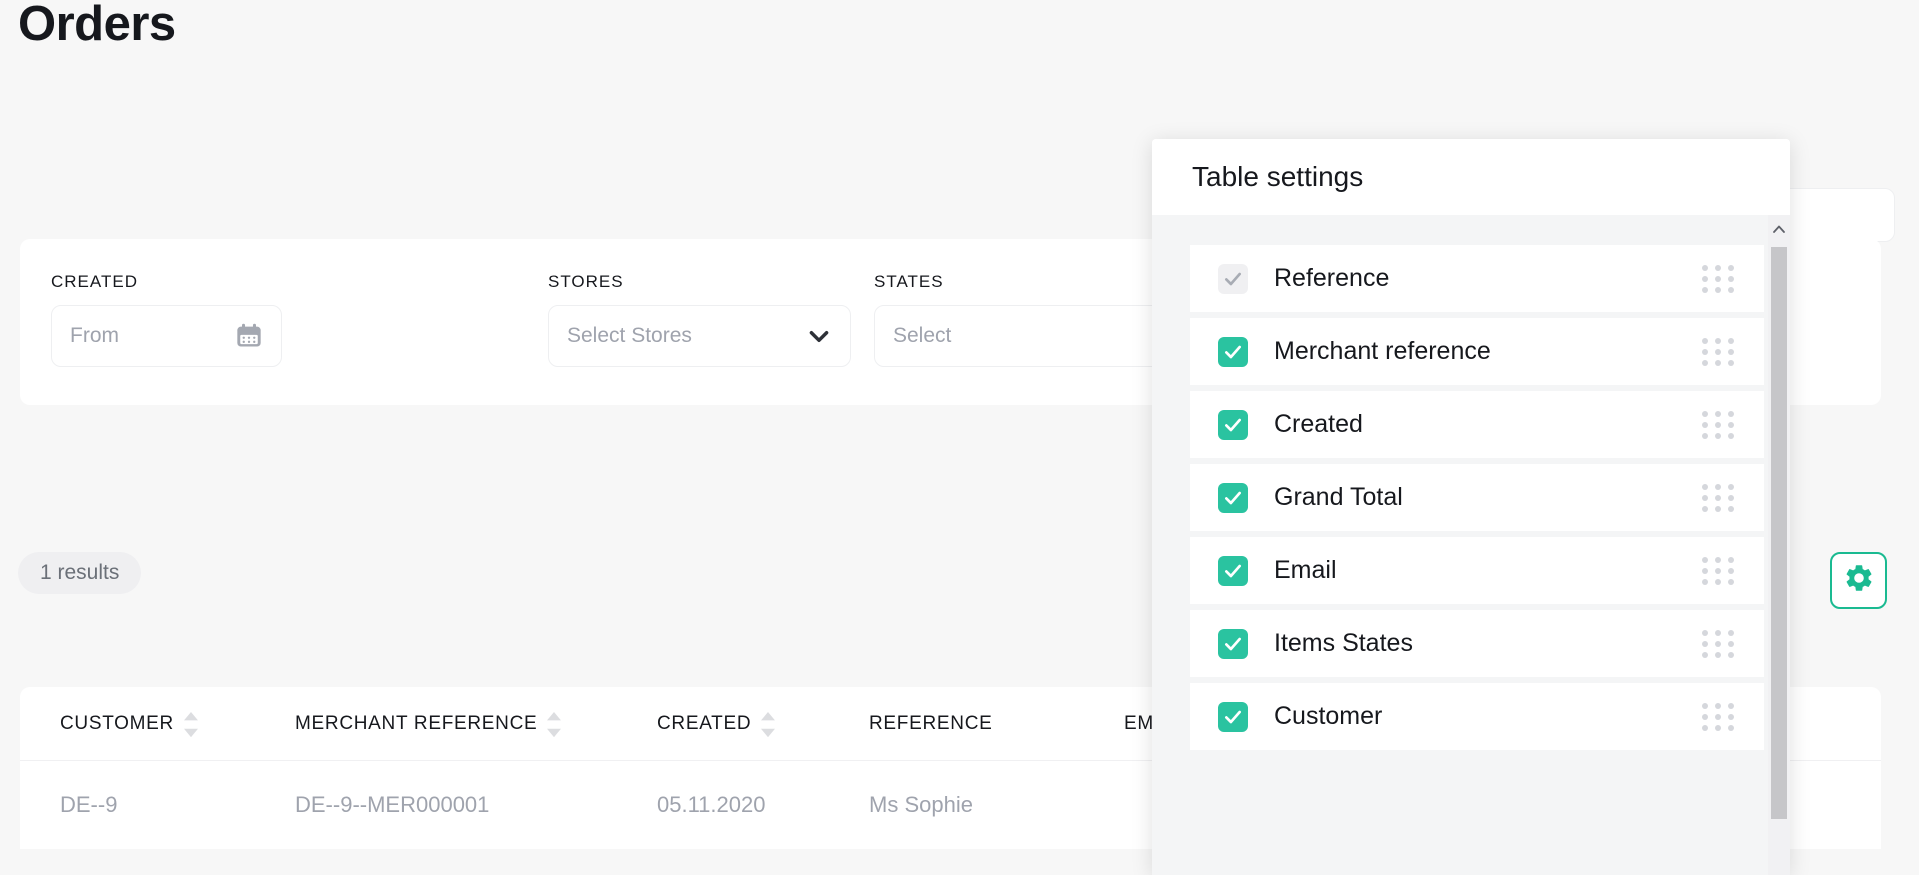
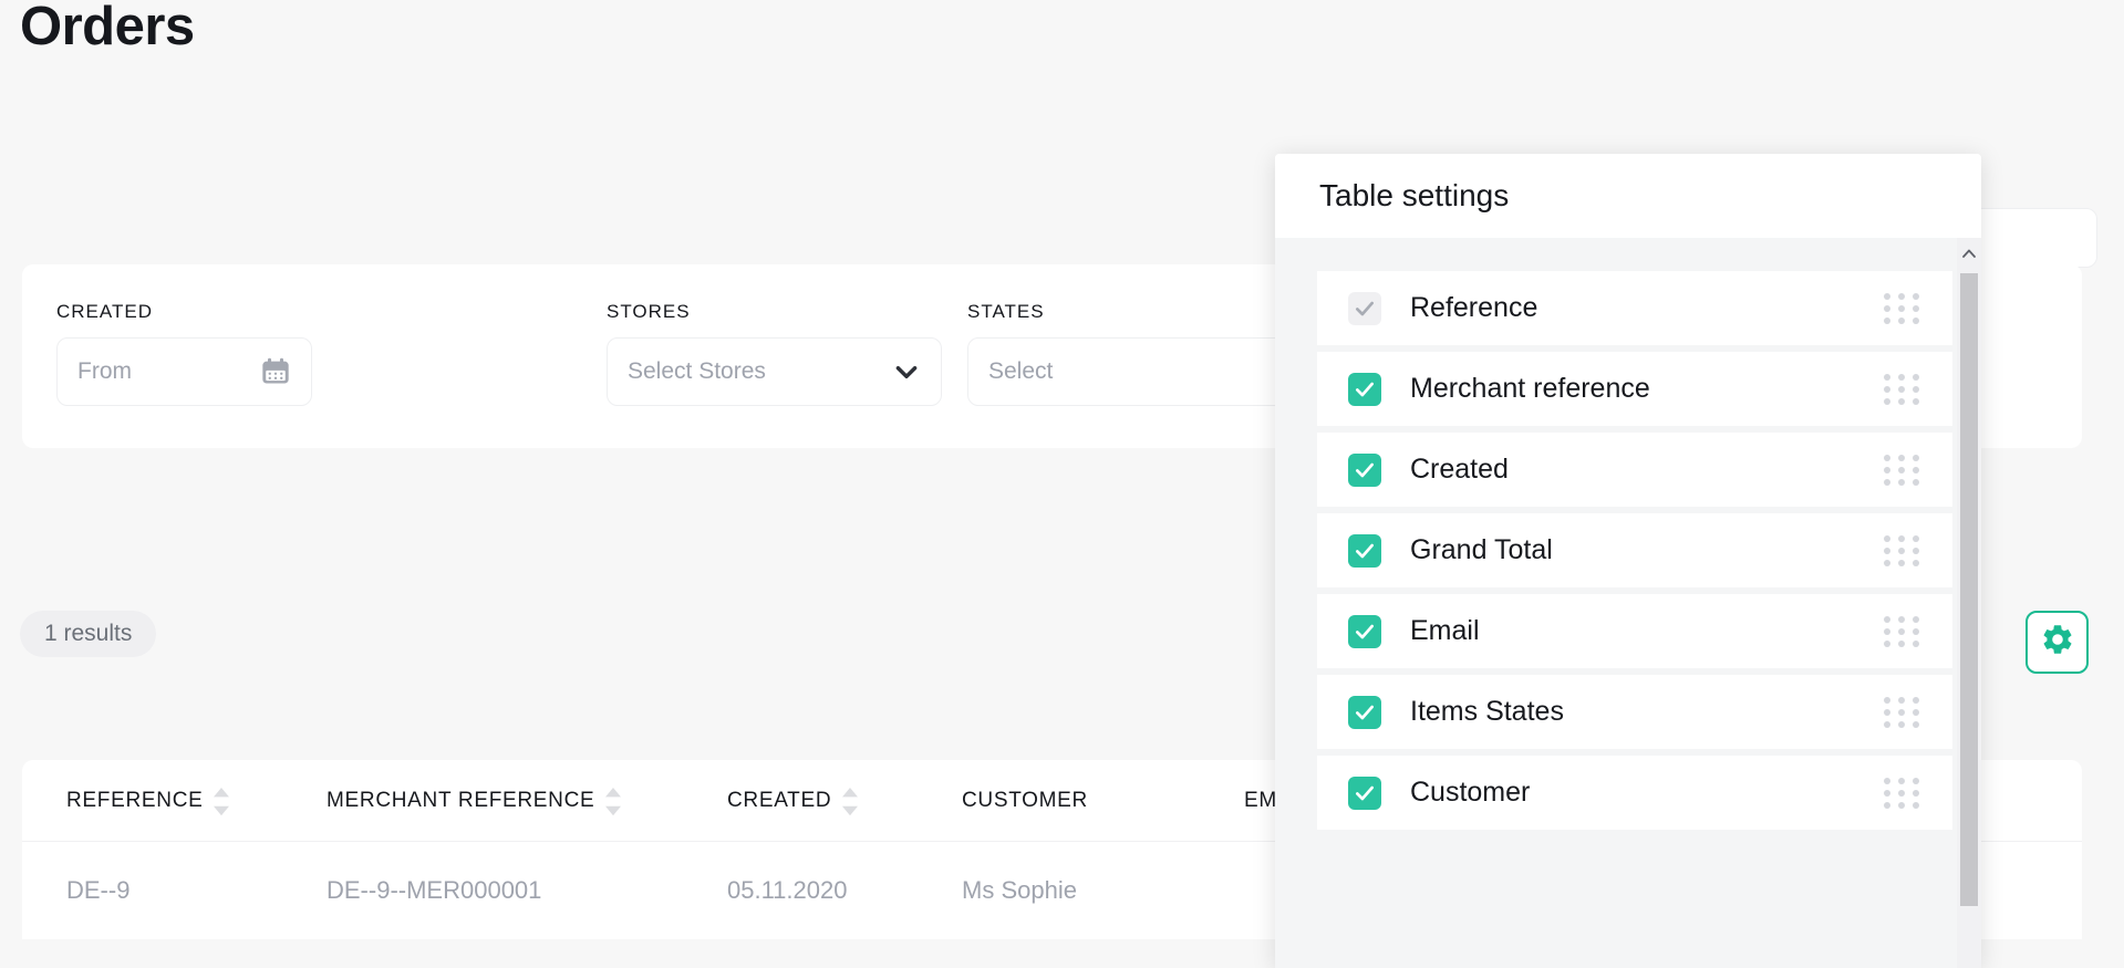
  Orders
  CREATED
  From
  STORES
  Select Stores
  STATES
  Select
  1 results
- CUSTOMER
+ REFERENCE
  MERCHANT REFERENCE
  CREATED
- REFERENCE
+ CUSTOMER
  DE--9
  DE--9--MER000001
  05.11.2020
  Ms Sophie
  Table settings
  Reference
  Merchant reference
  Created
  Grand Total
  Email
  Items States
  Customer
